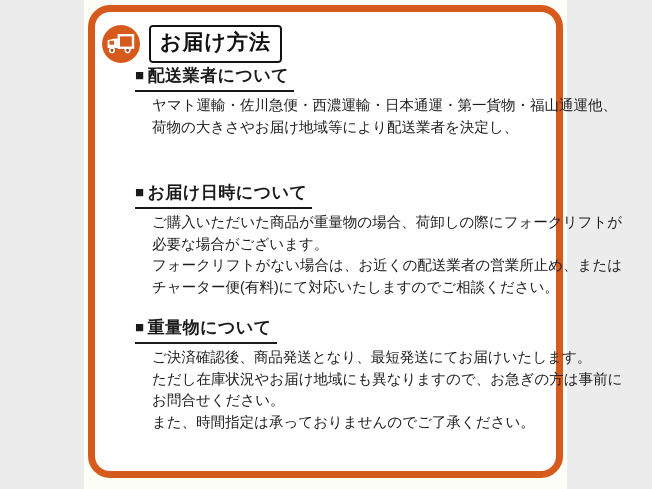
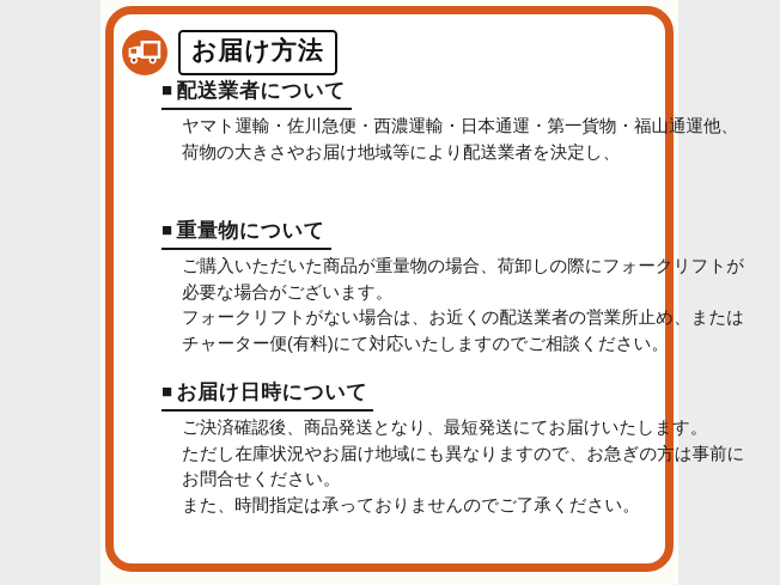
  お届け方法
  ■ 配送業者について
  ヤマト運輸・佐川急便・西濃運輸・日本通運・第一貨物・福山通運他、
  荷物の大きさやお届け地域等により配送業者を決定し、
- ■ お届け日時について
+ ■ 重量物について
  ご購入いただいた商品が重量物の場合、荷卸しの際にフォークリフトが
  必要な場合がございます。
  フォークリフトがない場合は、お近くの配送業者の営業所止め、または
  チャーター便(有料)にて対応いたしますのでご相談ください。
- ■ 重量物について
+ ■ お届け日時について
  ご決済確認後、商品発送となり、最短発送にてお届けいたします。
  ただし在庫状況やお届け地域にも異なりますので、お急ぎの方は事前に
  お問合せください。
  また、時間指定は承っておりませんのでご了承ください。
